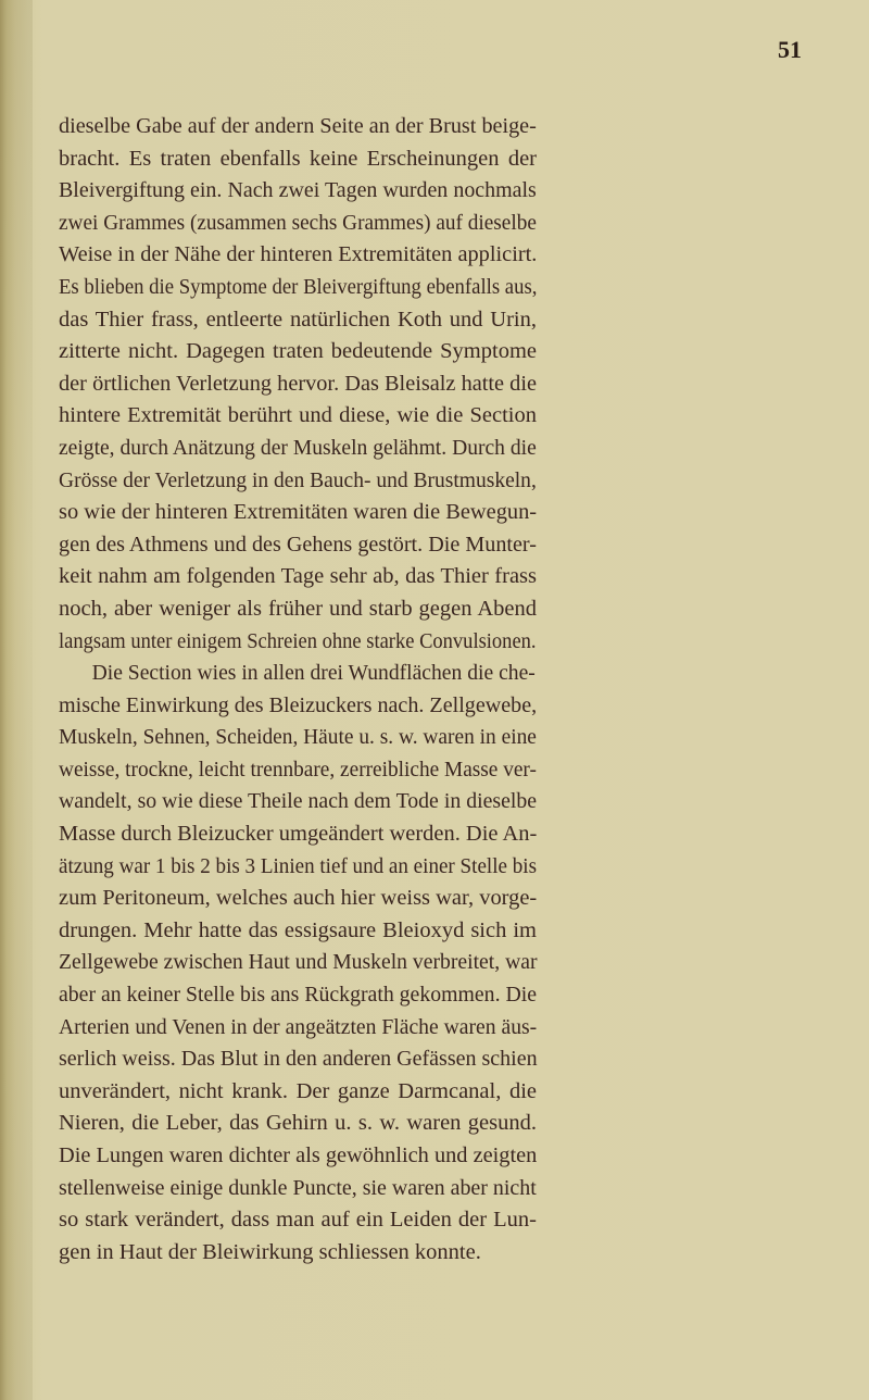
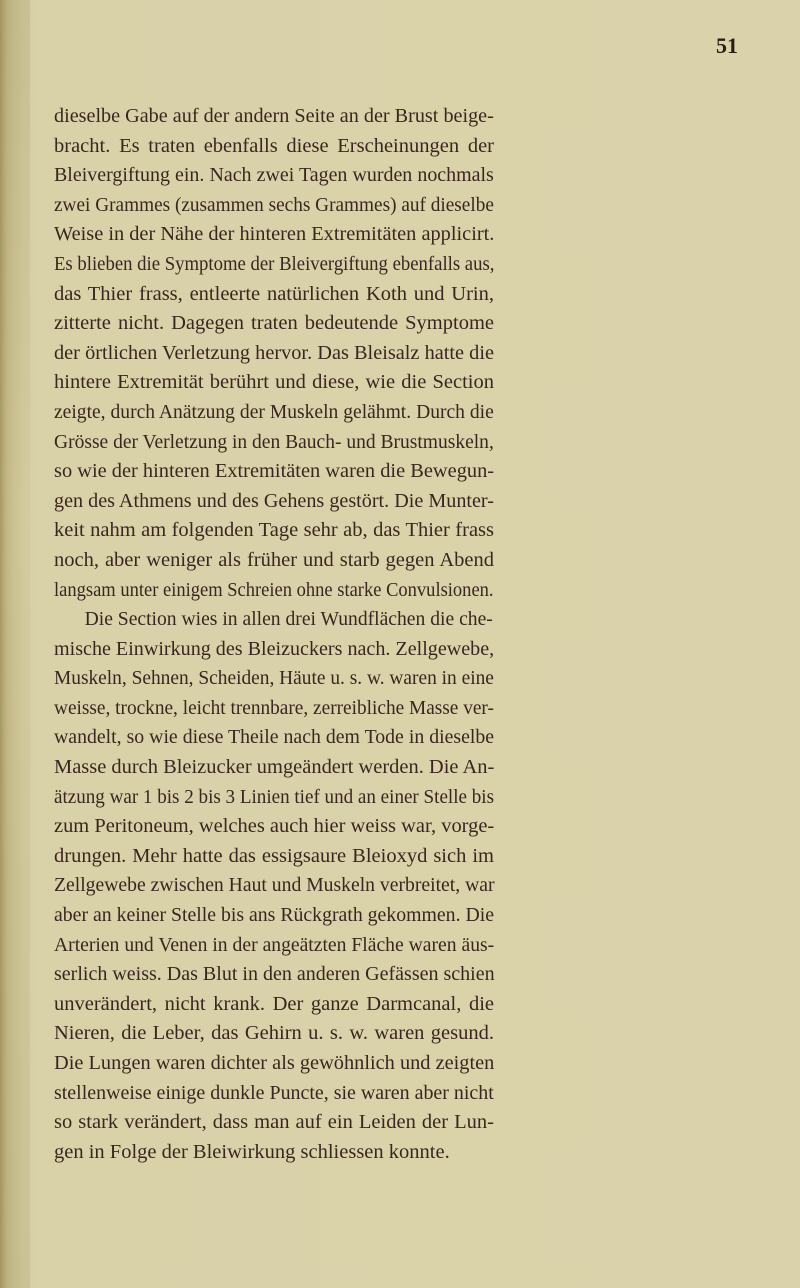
  51
  dieselbe Gabe auf der andern Seite an der Brust beige-
- bracht. Es traten ebenfalls keine Erscheinungen der
+ bracht. Es traten ebenfalls diese Erscheinungen der
  Bleivergiftung ein. Nach zwei Tagen wurden nochmals
  zwei Grammes (zusammen sechs Grammes) auf dieselbe
  Weise in der Nähe der hinteren Extremitäten applicirt.
  Es blieben die Symptome der Bleivergiftung ebenfalls aus,
  das Thier frass, entleerte natürlichen Koth und Urin,
  zitterte nicht. Dagegen traten bedeutende Symptome
  der örtlichen Verletzung hervor. Das Bleisalz hatte die
  hintere Extremität berührt und diese, wie die Section
  zeigte, durch Anätzung der Muskeln gelähmt. Durch die
  Grösse der Verletzung in den Bauch- und Brustmuskeln,
  so wie der hinteren Extremitäten waren die Bewegun-
  gen des Athmens und des Gehens gestört. Die Munter-
  keit nahm am folgenden Tage sehr ab, das Thier frass
  noch, aber weniger als früher und starb gegen Abend
  langsam unter einigem Schreien ohne starke Convulsionen.
  Die Section wies in allen drei Wundflächen die che-
  mische Einwirkung des Bleizuckers nach. Zellgewebe,
  Muskeln, Sehnen, Scheiden, Häute u. s. w. waren in eine
  weisse, trockne, leicht trennbare, zerreibliche Masse ver-
  wandelt, so wie diese Theile nach dem Tode in dieselbe
  Masse durch Bleizucker umgeändert werden. Die An-
  ätzung war 1 bis 2 bis 3 Linien tief und an einer Stelle bis
  zum Peritoneum, welches auch hier weiss war, vorge-
  drungen. Mehr hatte das essigsaure Bleioxyd sich im
  Zellgewebe zwischen Haut und Muskeln verbreitet, war
  aber an keiner Stelle bis ans Rückgrath gekommen. Die
  Arterien und Venen in der angeätzten Fläche waren äus-
  serlich weiss. Das Blut in den anderen Gefässen schien
  unverändert, nicht krank. Der ganze Darmcanal, die
  Nieren, die Leber, das Gehirn u. s. w. waren gesund.
  Die Lungen waren dichter als gewöhnlich und zeigten
  stellenweise einige dunkle Puncte, sie waren aber nicht
  so stark verändert, dass man auf ein Leiden der Lun-
- gen in Haut der Bleiwirkung schliessen konnte.
+ gen in Folge der Bleiwirkung schliessen konnte.
